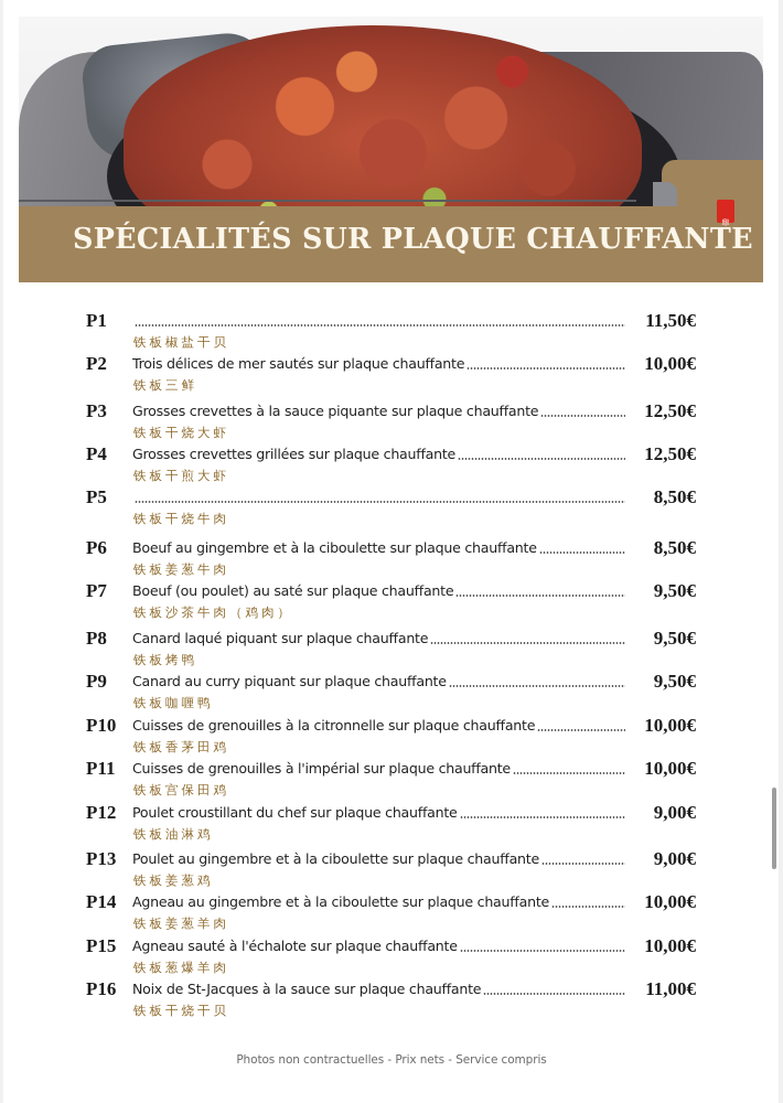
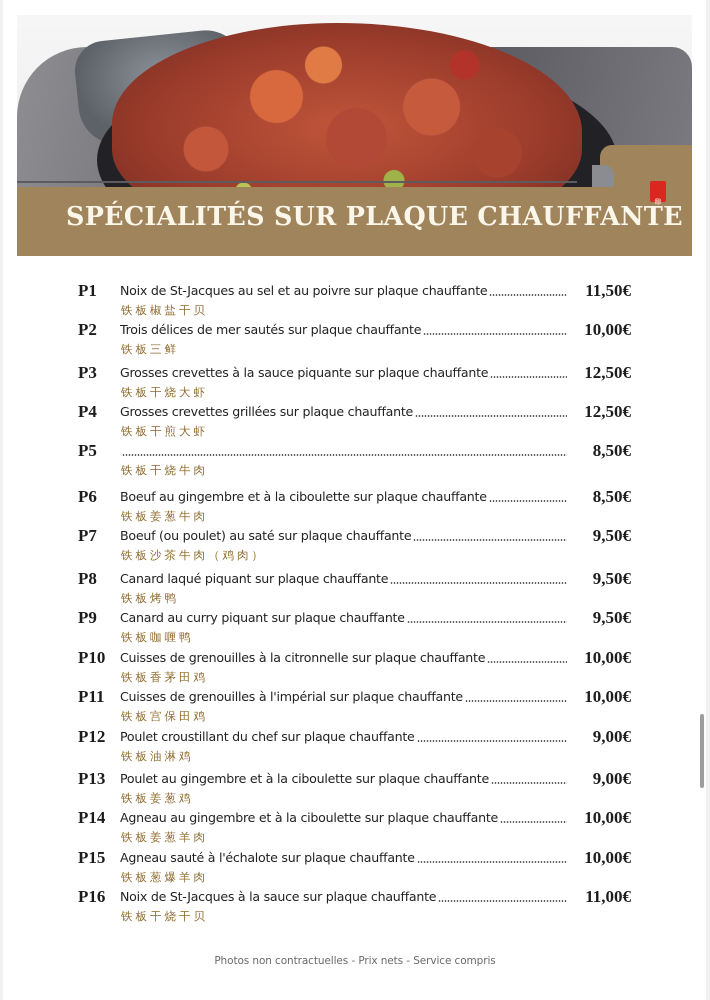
  SPÉCIALITÉS SUR PLAQUE CHAUFFANTE
  P1
+ Noix de St-Jacques au sel et au poivre sur plaque chauffante
  11,50€
  铁板椒盐干贝
  P2
  Trois délices de mer sautés sur plaque chauffante
  10,00€
  铁板三鲜
  P3
  Grosses crevettes à la sauce piquante sur plaque chauffante
  12,50€
  铁板干烧大虾
  P4
  Grosses crevettes grillées sur plaque chauffante
  12,50€
  铁板干煎大虾
  P5
  8,50€
  铁板干烧牛肉
  P6
  Boeuf au gingembre et à la ciboulette sur plaque chauffante
  8,50€
  铁板姜葱牛肉
  P7
  Boeuf (ou poulet) au saté sur plaque chauffante
  9,50€
  铁板沙茶牛肉（鸡肉）
  P8
  Canard laqué piquant sur plaque chauffante
  9,50€
  铁板烤鸭
  P9
  Canard au curry piquant sur plaque chauffante
  9,50€
  铁板咖喱鸭
  P10
  Cuisses de grenouilles à la citronnelle sur plaque chauffante
  10,00€
  铁板香茅田鸡
  P11
  Cuisses de grenouilles à l'impérial sur plaque chauffante
  10,00€
  铁板宫保田鸡
  P12
  Poulet croustillant du chef sur plaque chauffante
  9,00€
  铁板油淋鸡
  P13
  Poulet au gingembre et à la ciboulette sur plaque chauffante
  9,00€
  铁板姜葱鸡
  P14
  Agneau au gingembre et à la ciboulette sur plaque chauffante
  10,00€
  铁板姜葱羊肉
  P15
  Agneau sauté à l'échalote sur plaque chauffante
  10,00€
  铁板葱爆羊肉
  P16
  Noix de St-Jacques à la sauce sur plaque chauffante
  11,00€
  铁板干烧干贝
  Photos non contractuelles - Prix nets - Service compris
